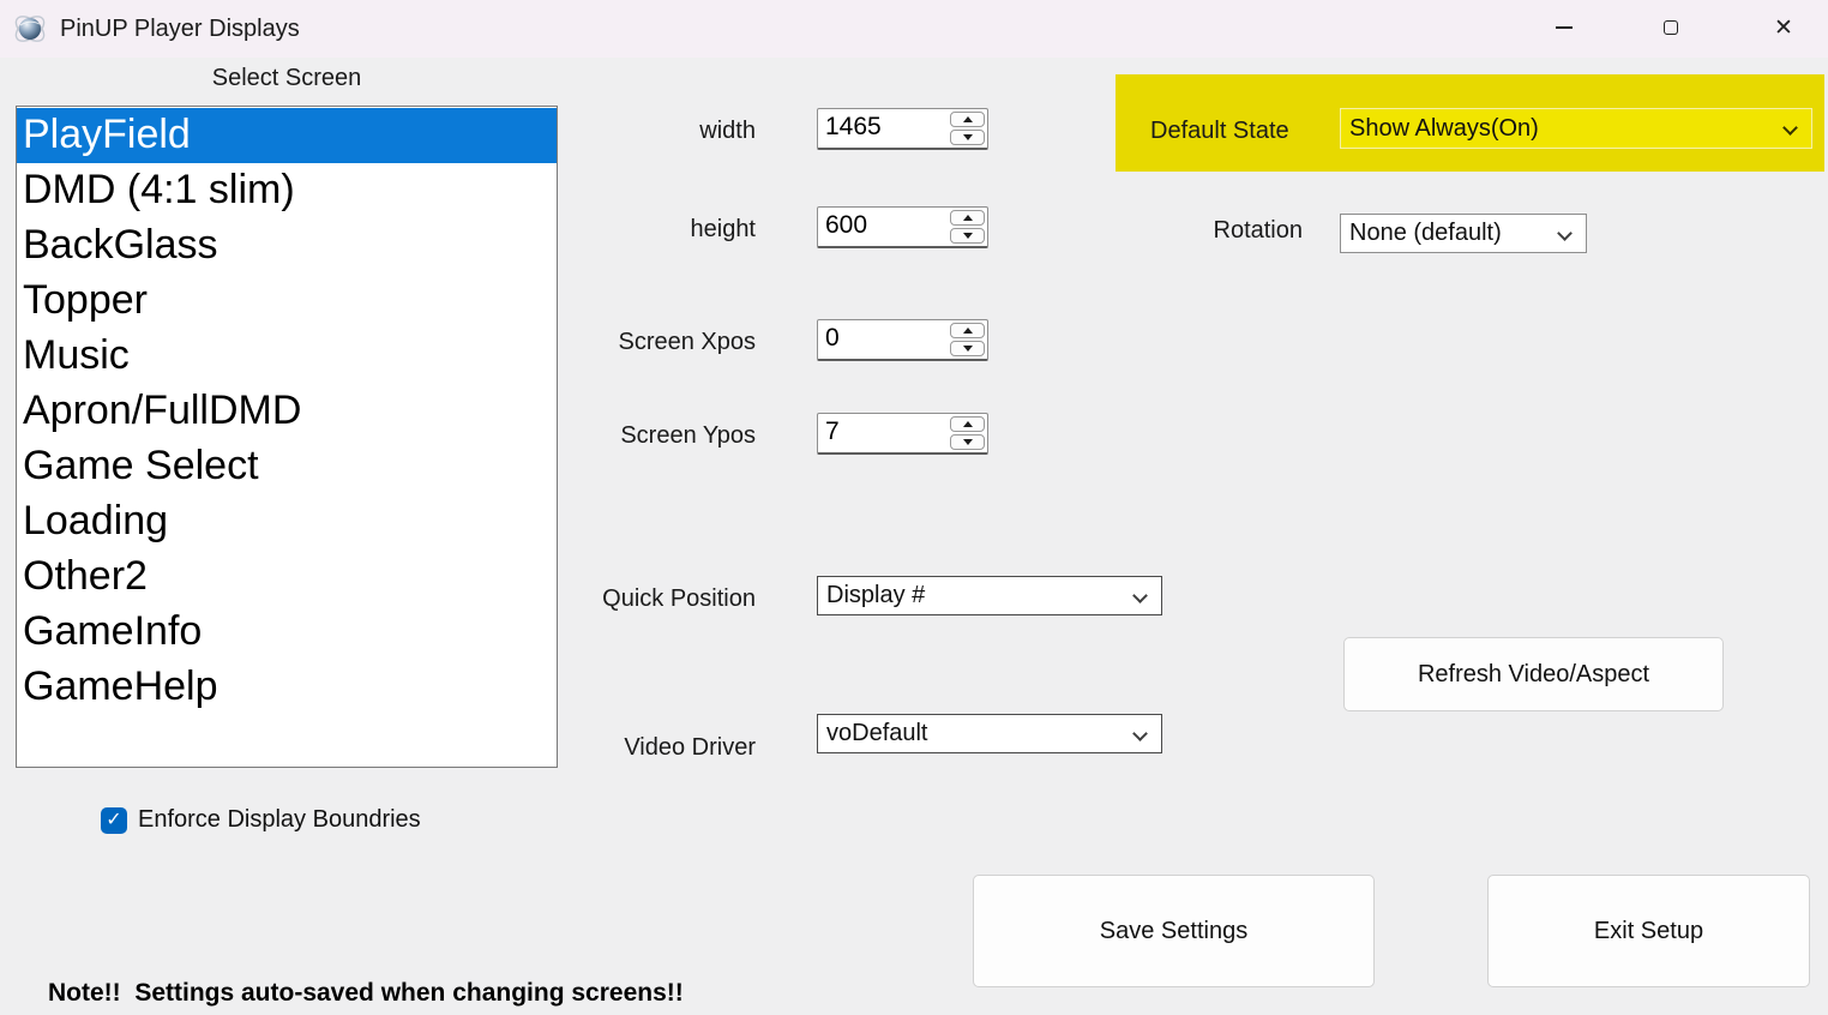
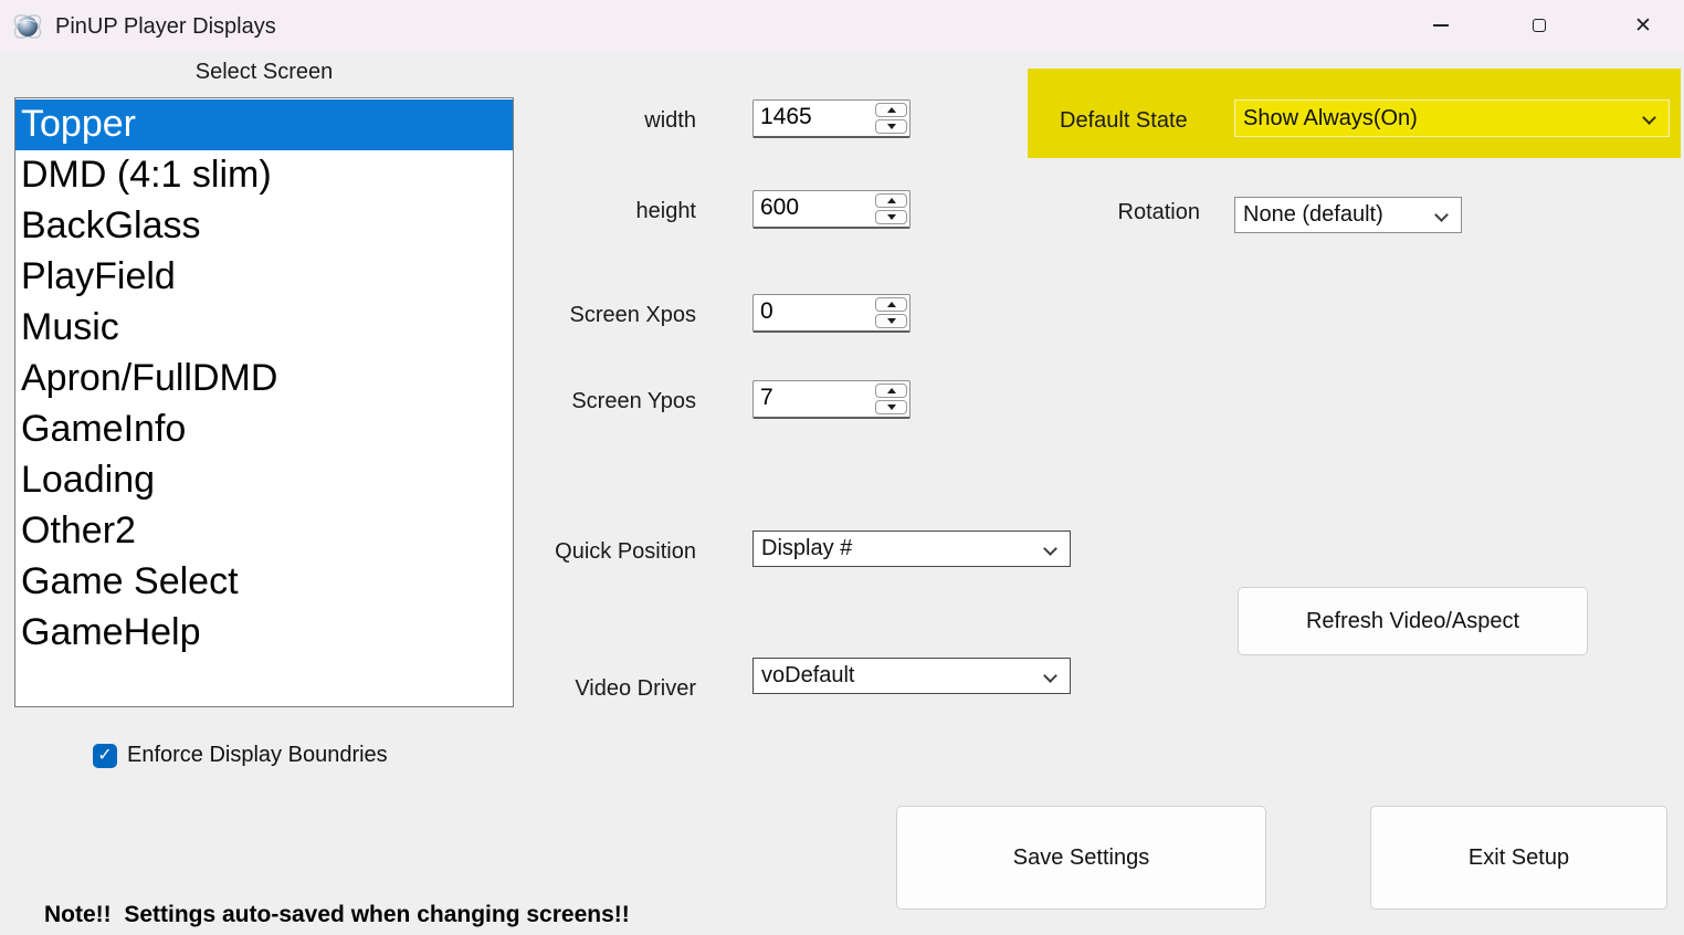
  PinUP Player Displays
  ✕
  Select Screen
- PlayField
+ Topper
  DMD (4:1 slim)
  BackGlass
- Topper
+ PlayField
  Music
  Apron/FullDMD
- Game Select
+ GameInfo
  Loading
  Other2
- GameInfo
+ Game Select
  GameHelp
  width
  height
  Screen Xpos
  Screen Ypos
  Quick Position
  Video Driver
  1465
  600
  0
  7
  Display #
  voDefault
  Default State
  Show Always(On)
  Rotation
  None (default)
  Refresh Video/Aspect
  ✓
  Enforce Display Boundries
  Save Settings
  Exit Setup
  Note!! Settings auto-saved when changing screens!!
